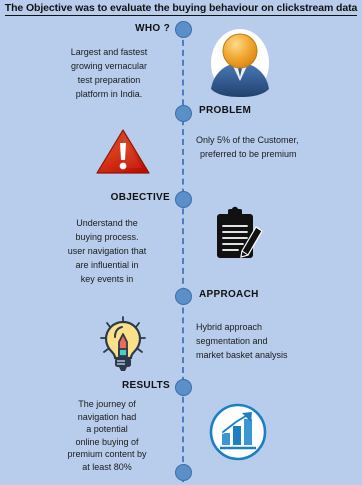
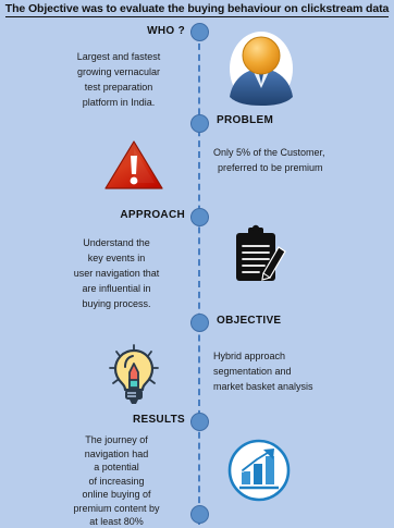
  The Objective was to evaluate the buying behaviour on clickstream data
  WHO ?
  Largest and fastest
  growing vernacular
  test preparation
  platform in India.
  PROBLEM
  Only 5% of the Customer,
  preferred to be premium
- OBJECTIVE
+ APPROACH
  Understand the
- buying process.
+ key events in
  user navigation that
  are influential in
- key events in
+ buying process.
- APPROACH
+ OBJECTIVE
  Hybrid approach
  segmentation and
  market basket analysis
  RESULTS
  The journey of
  navigation had
  a potential
+ of increasing
  online buying of
  premium content by
  at least 80%
